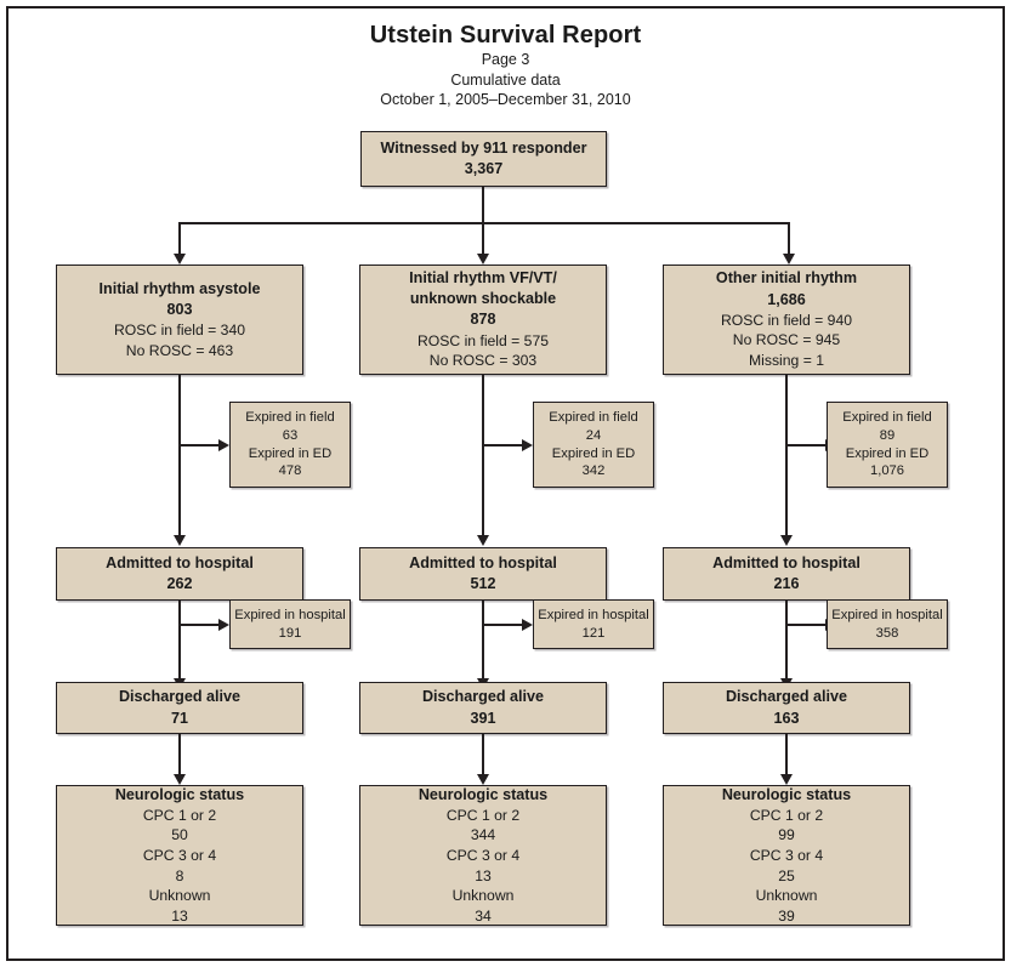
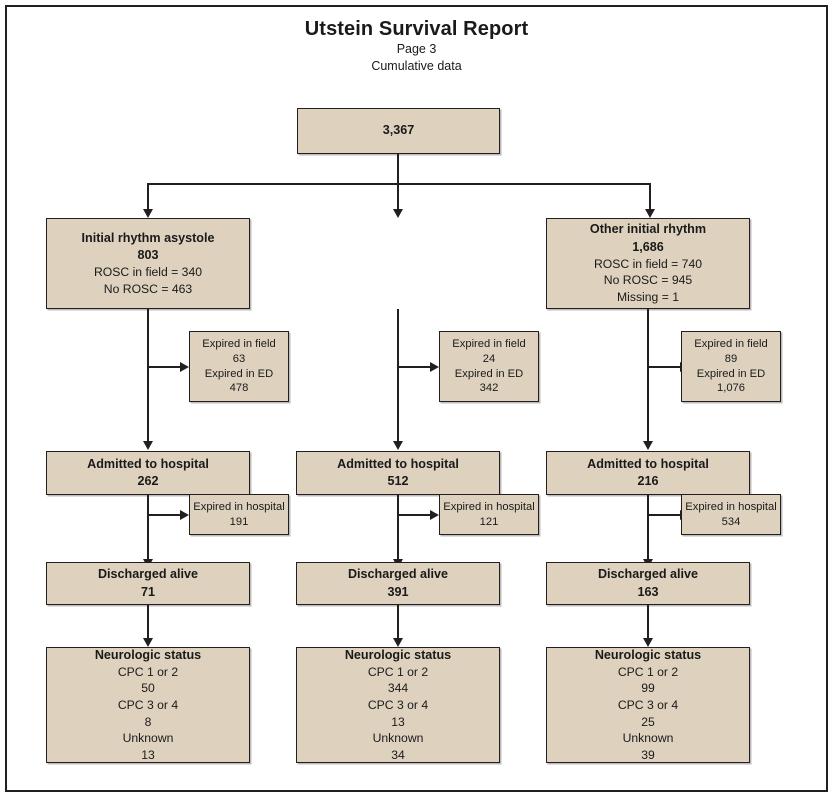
  Utstein Survival Report
  Page 3
  Cumulative data
- October 1, 2005–December 31, 2010
- Witnessed by 911 responder
  3,367
  Initial rhythm asystole
  803
  ROSC in field = 340
  No ROSC = 463
  Expired in field
  63
  Expired in ED
  478
  Admitted to hospital
  262
  Expired in hospital
  191
  Discharged alive
  71
  Neurologic status
  CPC 1 or 2
  50
  CPC 3 or 4
  8
  Unknown
  13
- Initial rhythm VF/VT/
- unknown shockable
- 878
- ROSC in field = 575
- No ROSC = 303
  Expired in field
  24
  Expired in ED
  342
  Admitted to hospital
  512
  Expired in hospital
  121
  Discharged alive
  391
  Neurologic status
  CPC 1 or 2
  344
  CPC 3 or 4
  13
  Unknown
  34
  Other initial rhythm
  1,686
- ROSC in field = 940
+ ROSC in field = 740
  No ROSC = 945
  Missing = 1
  Expired in field
  89
  Expired in ED
  1,076
  Admitted to hospital
  216
  Expired in hospital
- 358
+ 534
  Discharged alive
  163
  Neurologic status
  CPC 1 or 2
  99
  CPC 3 or 4
  25
  Unknown
  39
